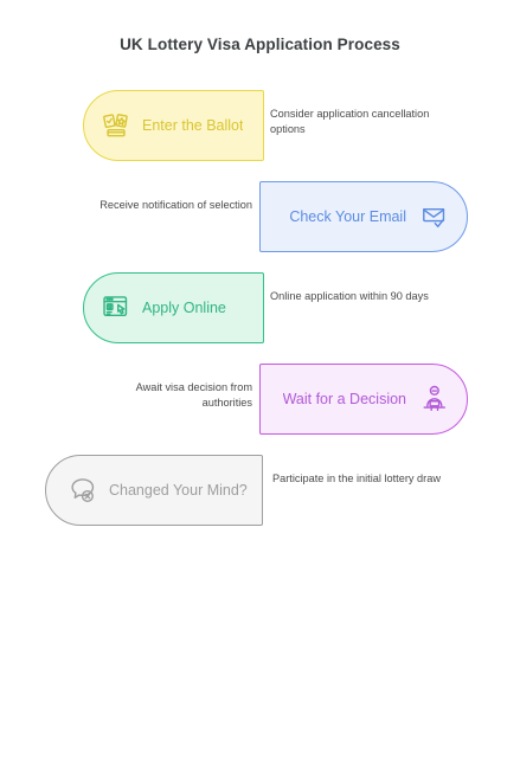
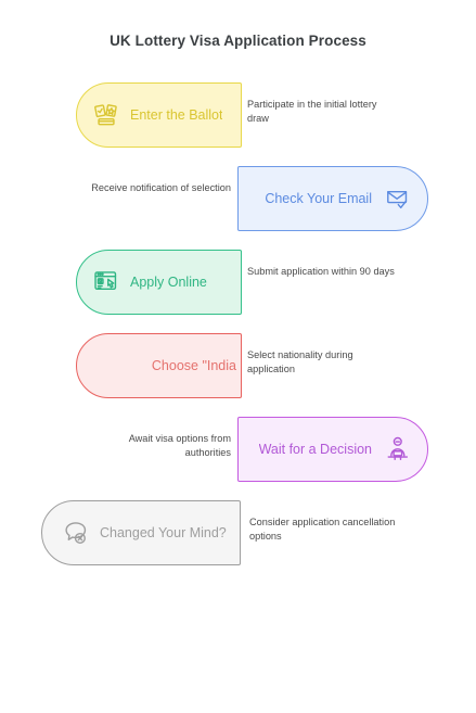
  UK Lottery Visa Application Process
  Enter the Ballot
- Consider application cancellation options
+ Participate in the initial lottery draw
  Check Your Email
  Receive notification of selection
  Apply Online
- Online application within 90 days
+ Submit application within 90 days
+ Choose "India
+ Select nationality during application
  Wait for a Decision
- Await visa decision from authorities
+ Await visa options from authorities
  Changed Your Mind?
- Participate in the initial lottery draw
+ Consider application cancellation options
